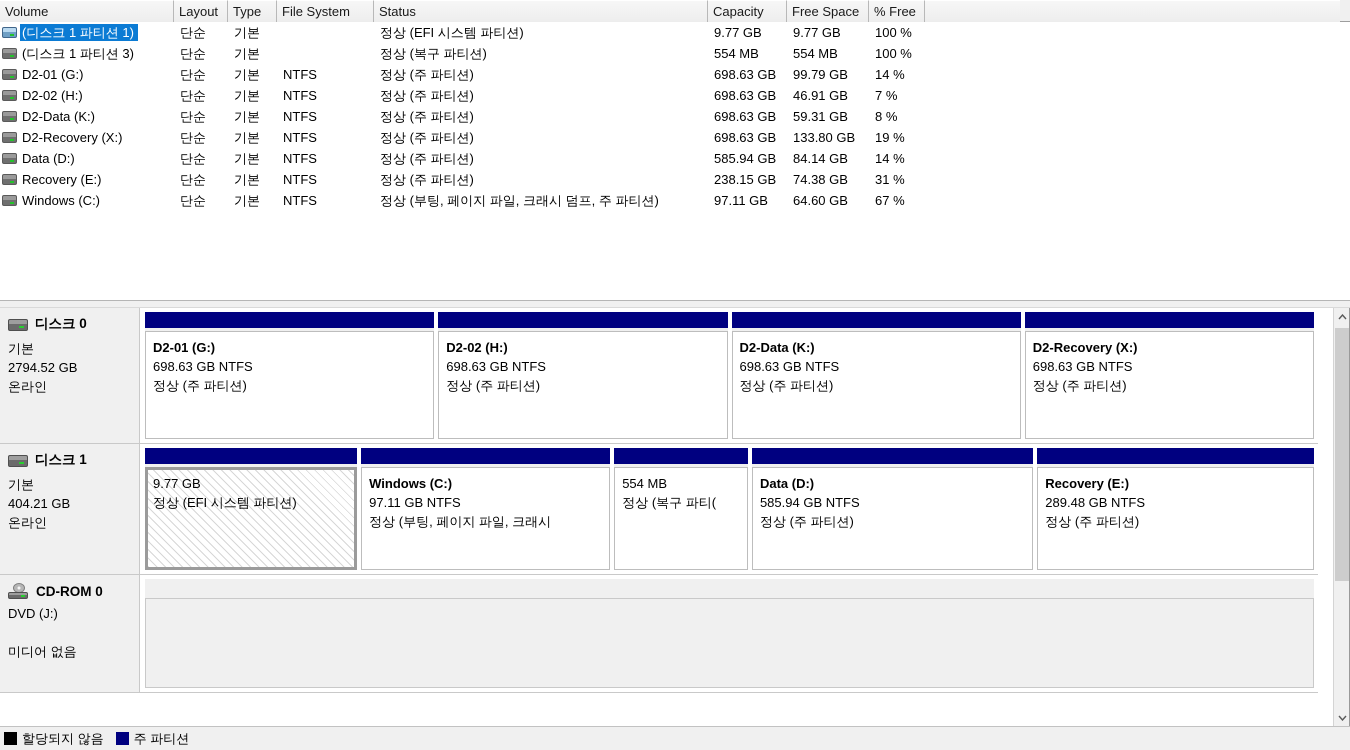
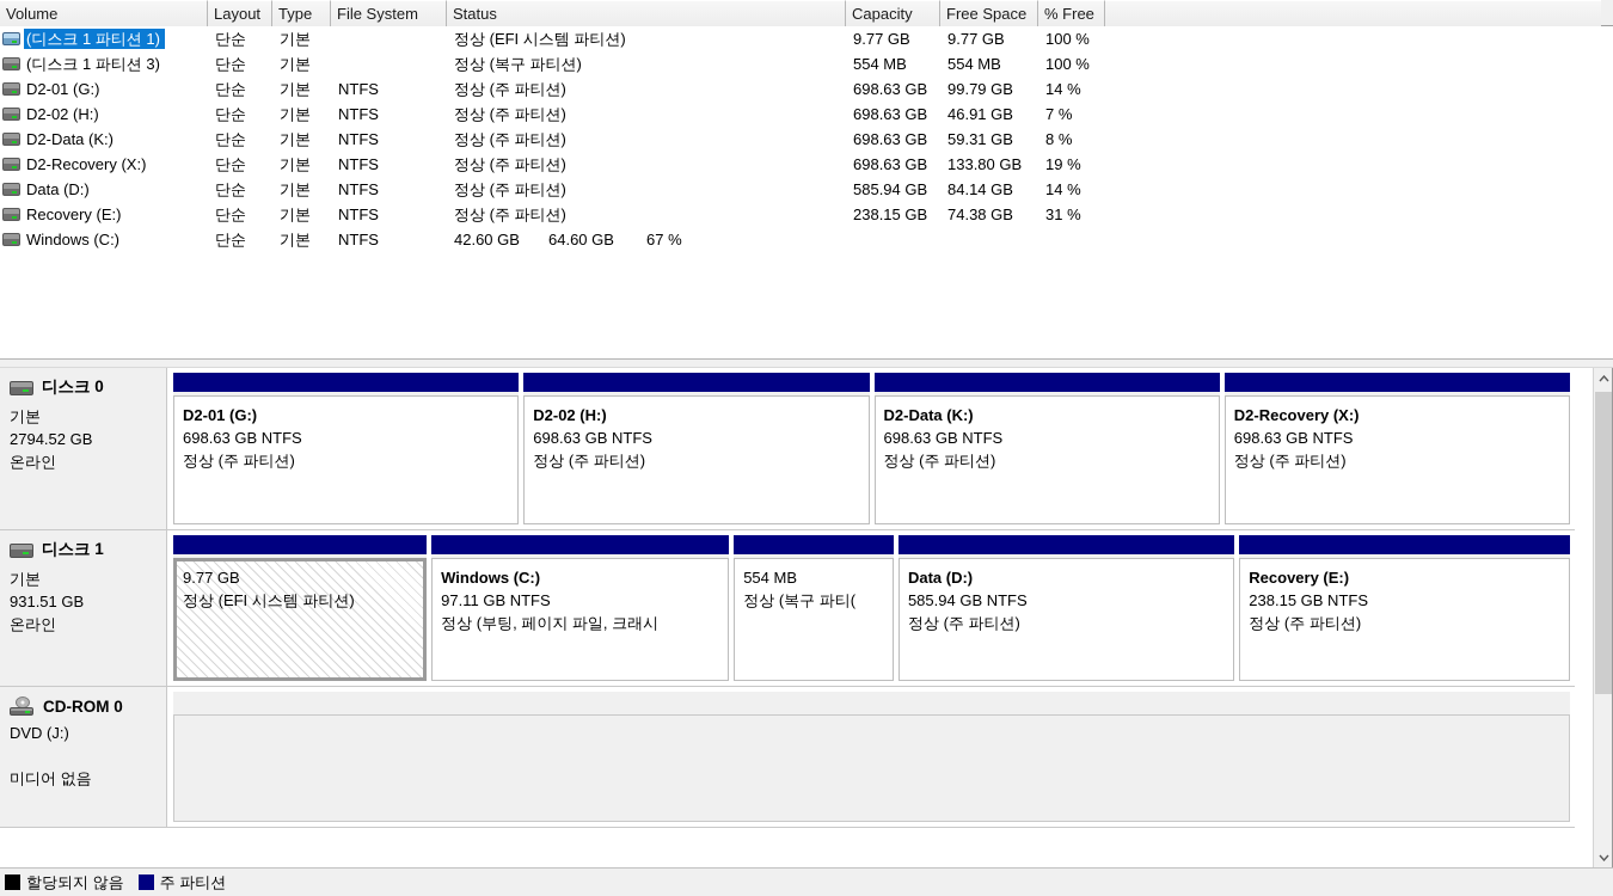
  Volume
  Layout
  Type
  File System
  Status
  Capacity
  Free Space
  % Free
  (디스크 1 파티션 1)
  단순
  기본
  정상 (EFI 시스템 파티션)
  9.77 GB
  9.77 GB
  100 %
  (디스크 1 파티션 3)
  단순
  기본
  정상 (복구 파티션)
  554 MB
  554 MB
  100 %
  D2-01 (G:)
  단순
  기본
  NTFS
  정상 (주 파티션)
  698.63 GB
  99.79 GB
  14 %
  D2-02 (H:)
  단순
  기본
  NTFS
  정상 (주 파티션)
  698.63 GB
  46.91 GB
  7 %
  D2-Data (K:)
  단순
  기본
  NTFS
  정상 (주 파티션)
  698.63 GB
  59.31 GB
  8 %
  D2-Recovery (X:)
  단순
  기본
  NTFS
  정상 (주 파티션)
  698.63 GB
  133.80 GB
  19 %
  Data (D:)
  단순
  기본
  NTFS
  정상 (주 파티션)
  585.94 GB
  84.14 GB
  14 %
  Recovery (E:)
  단순
  기본
  NTFS
  정상 (주 파티션)
  238.15 GB
  74.38 GB
  31 %
  Windows (C:)
  단순
  기본
  NTFS
- 정상 (부팅, 페이지 파일, 크래시 덤프, 주 파티션)
- 97.11 GB
+ 42.60 GB
  64.60 GB
  67 %
  디스크 0
  기본
  2794.52 GB
  온라인
  D2-01 (G:)
  698.63 GB NTFS
  정상 (주 파티션)
  D2-02 (H:)
  698.63 GB NTFS
  정상 (주 파티션)
  D2-Data (K:)
  698.63 GB NTFS
  정상 (주 파티션)
  D2-Recovery (X:)
  698.63 GB NTFS
  정상 (주 파티션)
  디스크 1
  기본
- 404.21 GB
+ 931.51 GB
  온라인
  9.77 GB
  정상 (EFI 시스템 파티션)
  Windows (C:)
  97.11 GB NTFS
  정상 (부팅, 페이지 파일, 크래시
  554 MB
  정상 (복구 파티(
  Data (D:)
  585.94 GB NTFS
  정상 (주 파티션)
  Recovery (E:)
- 289.48 GB NTFS
+ 238.15 GB NTFS
  정상 (주 파티션)
  CD-ROM 0
  DVD (J:)
  미디어 없음
  할당되지 않음
  주 파티션
